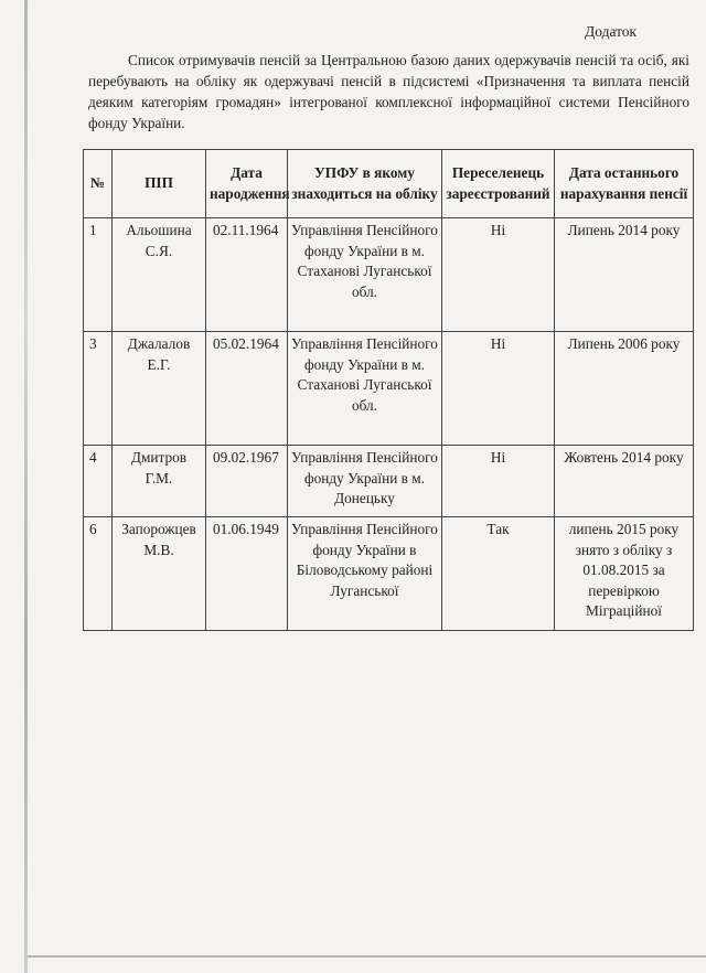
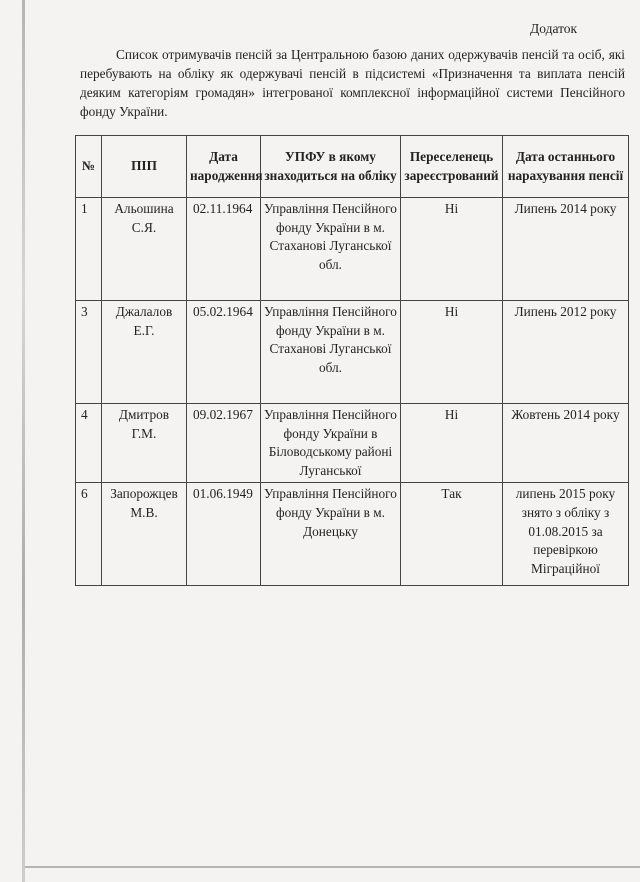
  Додаток
  Список отримувачів пенсій за Центральною базою даних одержувачів пенсій та осіб, які перебувають на обліку як одержувачі пенсій в підсистемі «Призначення та виплата пенсій деяким категоріям громадян» інтегрованої комплексної інформаційної системи Пенсійного фонду України.
  №	ПІП	Дата народження	УПФУ в якому знаходиться на обліку	Переселенець зареєстрований	Дата останнього нарахування пенсії
  1	Альошина С.Я.	02.11.1964	Управління Пенсійного фонду України в м. Стаханові Луганської обл.	Ні	Липень 2014 року
- 3	Джалалов Е.Г.	05.02.1964	Управління Пенсійного фонду України в м. Стаханові Луганської обл.	Ні	Липень 2006 року
+ 3	Джалалов Е.Г.	05.02.1964	Управління Пенсійного фонду України в м. Стаханові Луганської обл.	Ні	Липень 2012 року
- 4	Дмитров Г.М.	09.02.1967	Управління Пенсійного фонду України в м. Донецьку	Ні	Жовтень 2014 року
+ 4	Дмитров Г.М.	09.02.1967	Управління Пенсійного фонду України в Біловодському районі Луганської	Ні	Жовтень 2014 року
- 6	Запорожцев М.В.	01.06.1949	Управління Пенсійного фонду України в Біловодському районі Луганської	Так	липень 2015 року знято з обліку з 01.08.2015 за перевіркою Міграційної
+ 6	Запорожцев М.В.	01.06.1949	Управління Пенсійного фонду України в м. Донецьку	Так	липень 2015 року знято з обліку з 01.08.2015 за перевіркою Міграційної
